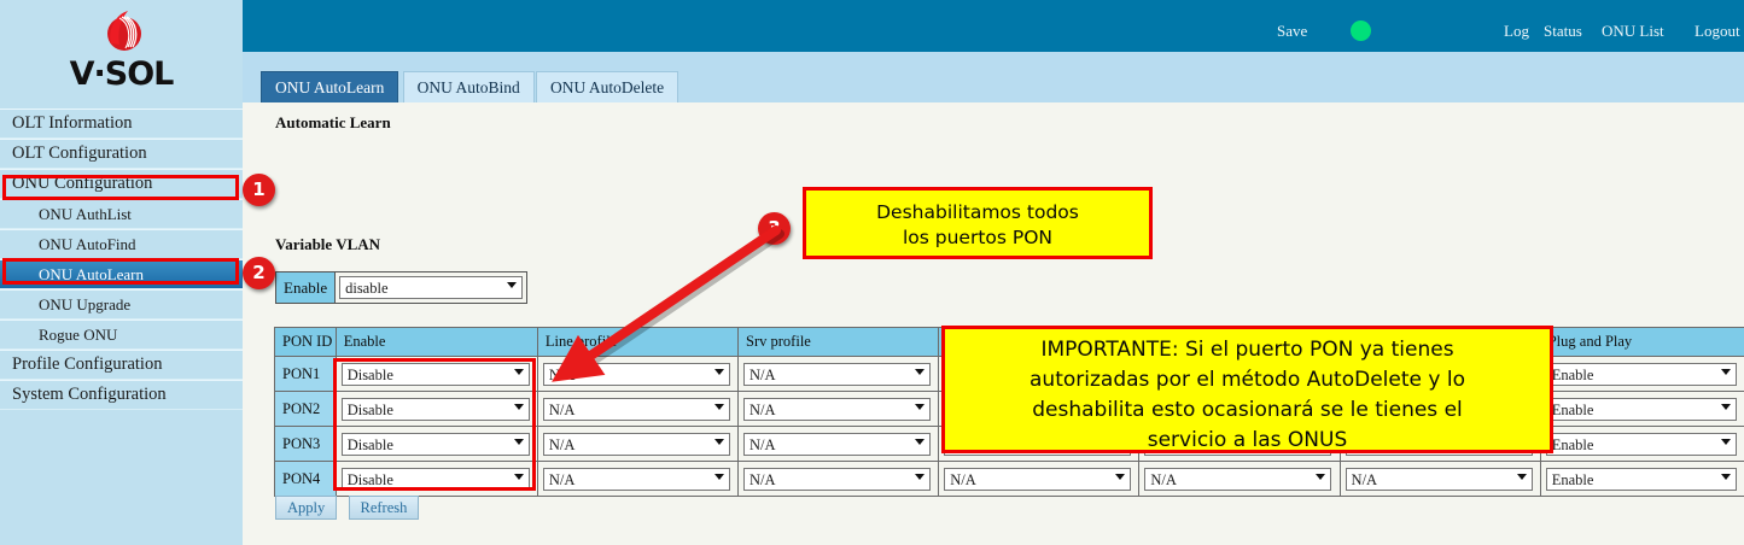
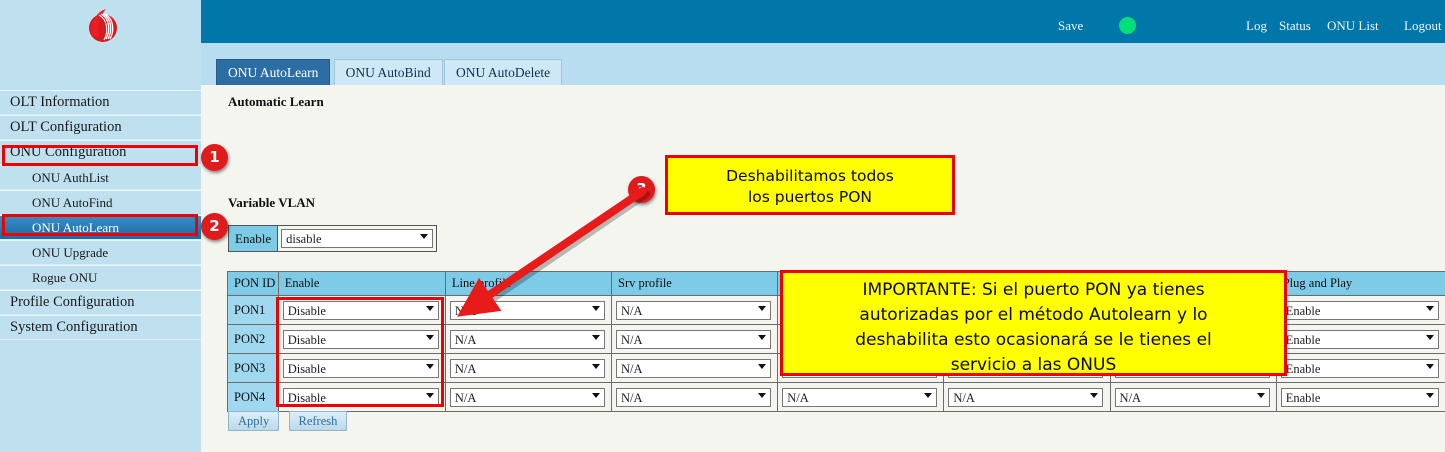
- V·SOL
  OLT Information
  OLT Configuration
  ONU Configuration
  ONU AuthList
  ONU AutoFind
  ONU AutoLearn
  ONU Upgrade
  Rogue ONU
  Profile Configuration
  System Configuration
  Save
  Log
  Status
  ONU List
  Logout
  ONU AutoLearn
  ONU AutoBind
  ONU AutoDelete
  Automatic Learn
  Variable VLAN
  Enable	disable
  PON2	Disable	N/A	N/A				Enable
  PON3	Disable	N/A	N/A				Enable
  PON4	Disable	N/A	N/A	N/A	N/A	N/A	Enable
  Apply Refresh
  1
  2
  Deshabilitamos todos
  los puertos PON
  IMPORTANTE: Si el puerto PON ya tienes
- autorizadas por el método AutoDelete y lo
+ autorizadas por el método Autolearn y lo
  deshabilita esto ocasionará se le tienes el
  servicio a las ONUS
